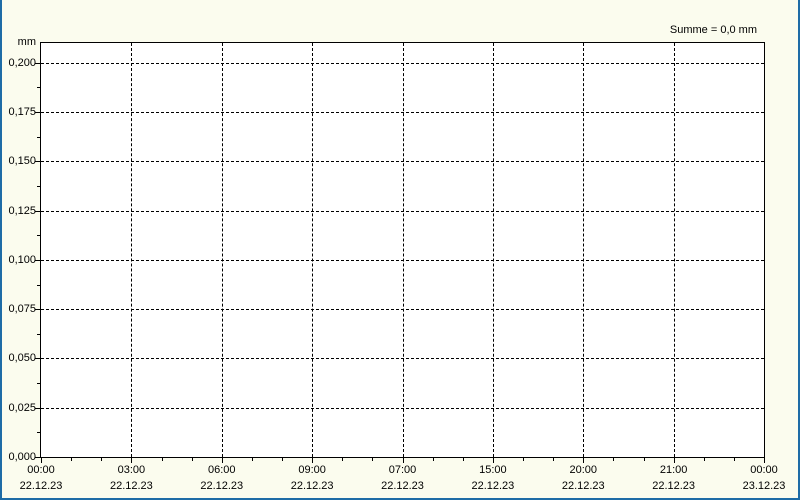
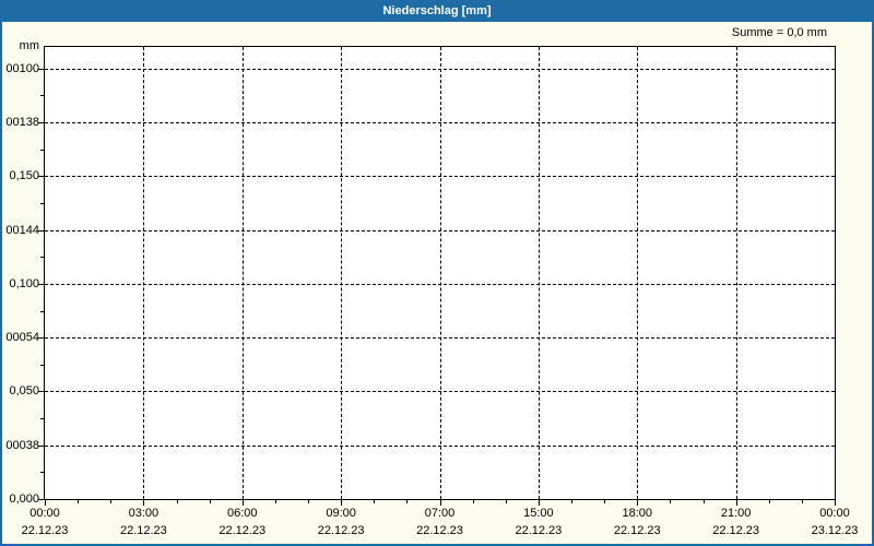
+ Niederschlag [mm]
  Summe = 0,0 mm
  mm
- 0,200
+ 00100
- 0,175
+ 00138
  0,150
- 0,125
+ 00144
  0,100
- 0,075
+ 00054
  0,050
- 0,025
+ 00038
  0,000
  00:00
  22.12.23
  03:00
  22.12.23
  06:00
  22.12.23
  09:00
  22.12.23
  07:00
  22.12.23
  15:00
  22.12.23
- 20:00
+ 18:00
  22.12.23
  21:00
  22.12.23
  00:00
  23.12.23
